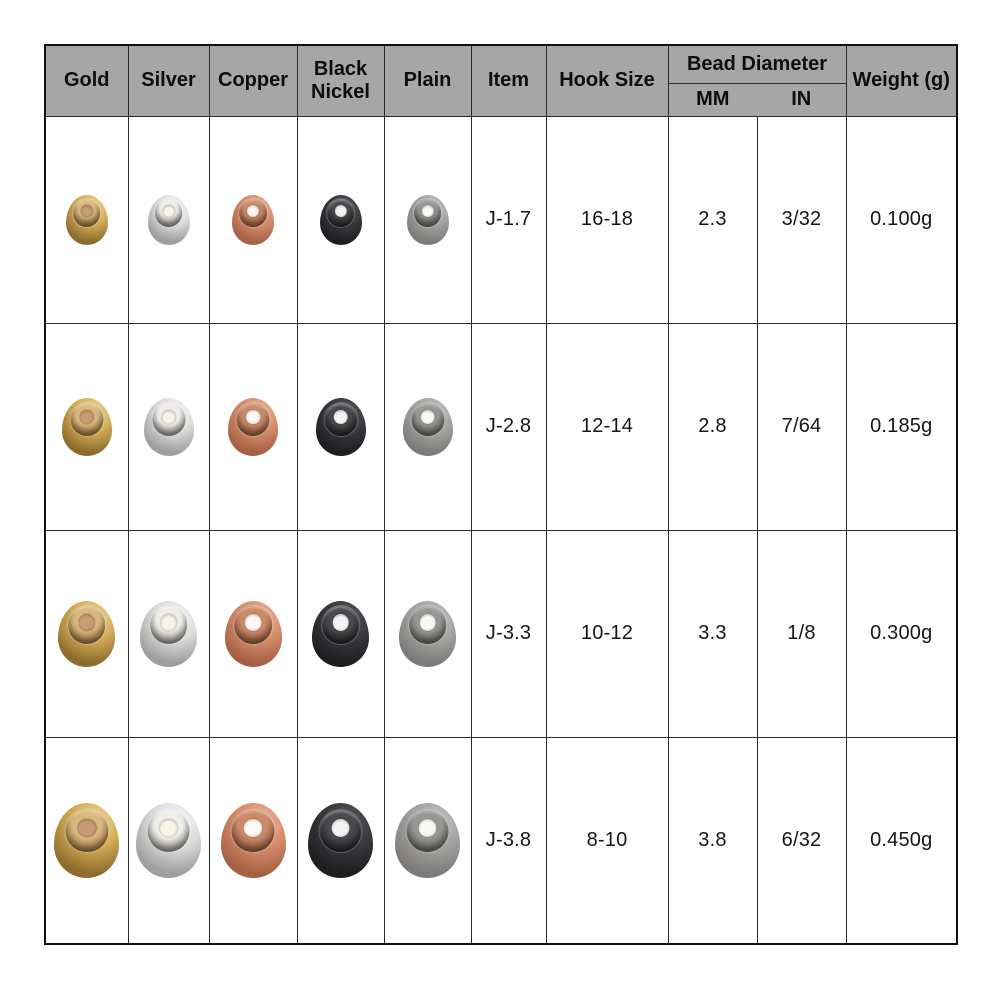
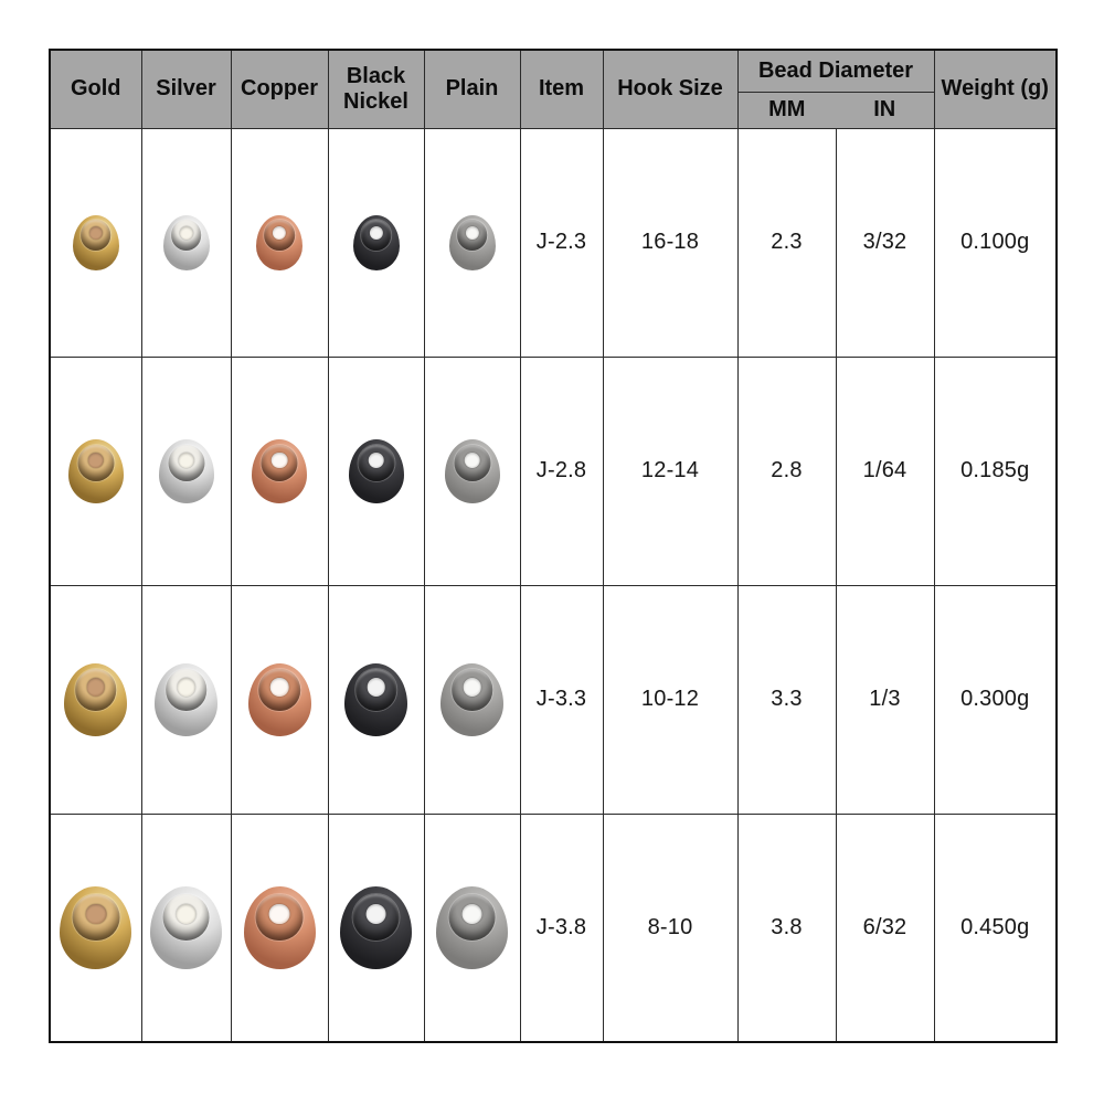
  Gold	Silver	Copper	Black Nickel	Plain	Item	Hook Size	Bead Diameter	Weight (g)
  MM	IN
- 					J-1.7	16-18	2.3	3/32	0.100g
+ 					J-2.3	16-18	2.3	3/32	0.100g
- 					J-2.8	12-14	2.8	7/64	0.185g
+ 					J-2.8	12-14	2.8	1/64	0.185g
- 					J-3.3	10-12	3.3	1/8	0.300g
+ 					J-3.3	10-12	3.3	1/3	0.300g
  					J-3.8	8-10	3.8	6/32	0.450g
